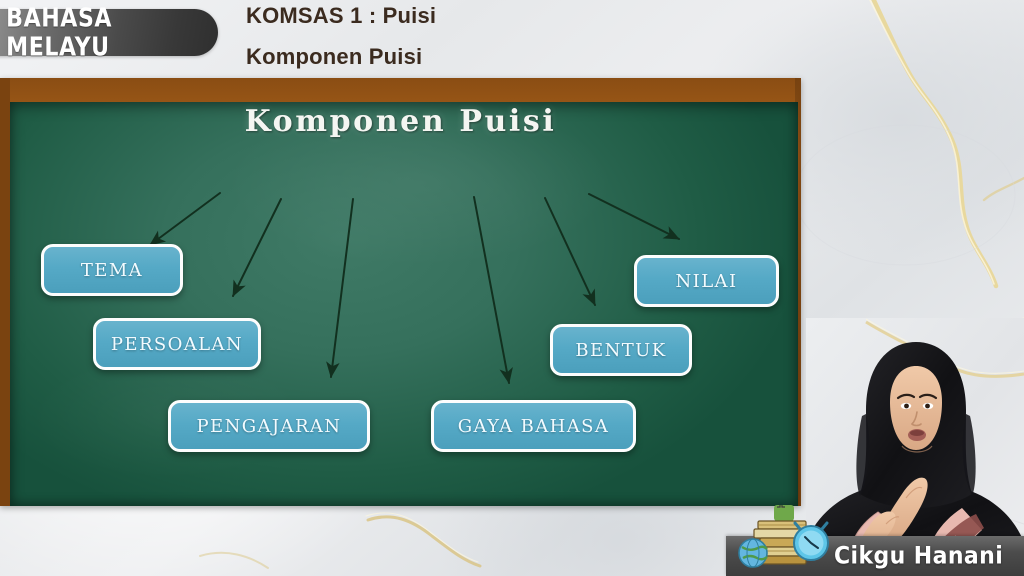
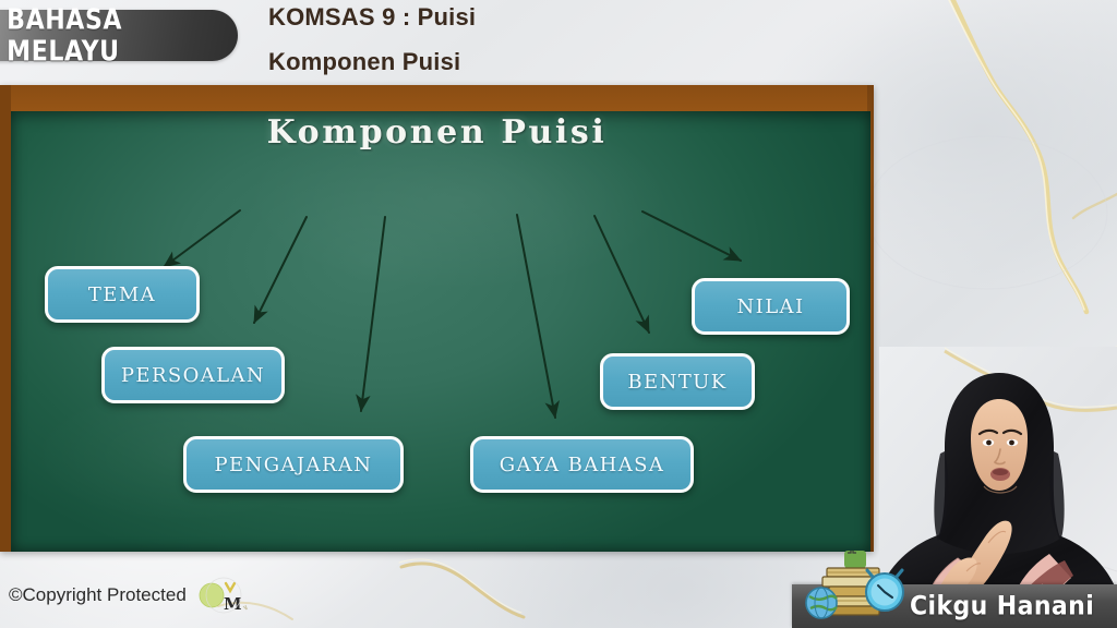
  BAHASA MELAYU
- KOMSAS 1 : Puisi
+ KOMSAS 9 : Puisi
  Komponen Puisi
  Komponen Puisi
  TEMA
  PERSOALAN
  PENGAJARAN
  GAYA BAHASA
  BENTUK
  NILAI
+ ©Copyright Protected
+ M
  Cikgu Hanani
